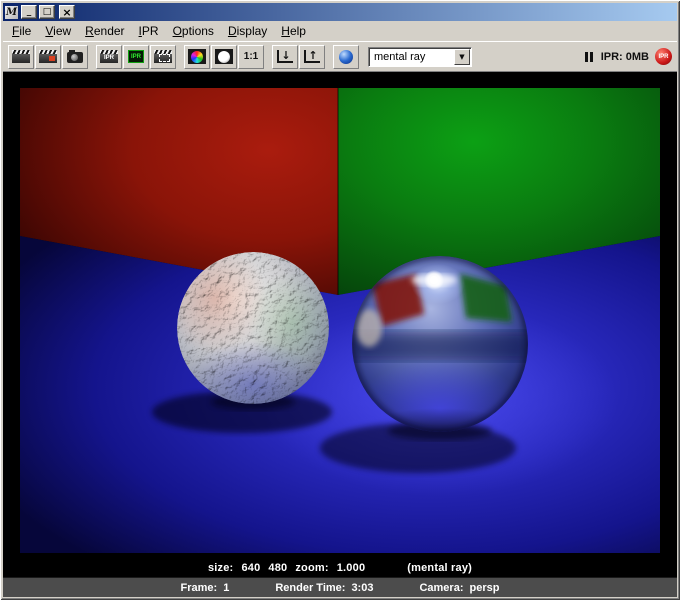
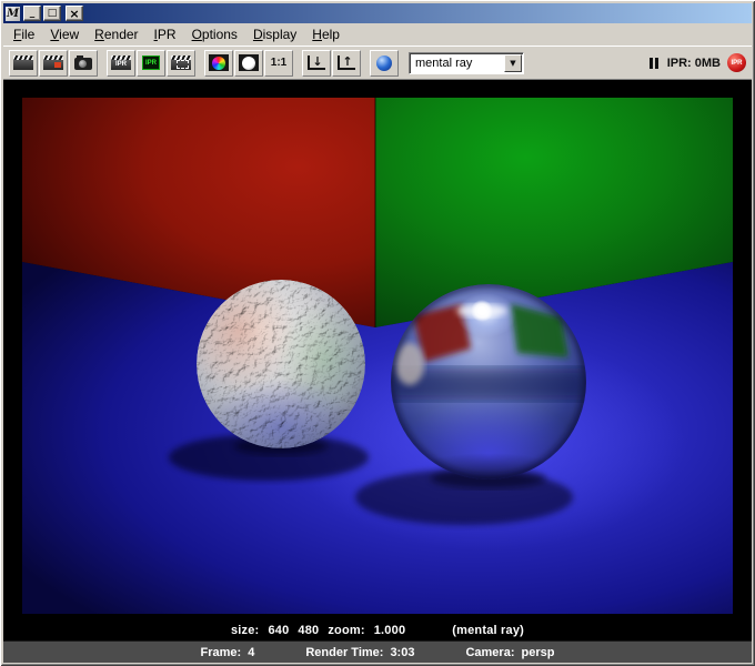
  M
  _
  □
  ×
  File
  View
  Render
  IPR
  Options
  Display
  Help
  1:1
  ↓
  ↑
  mental ray
  ▼
  IPR: 0MB
  size:
  640
  480
  zoom:
  1.000
  (mental ray)
  Frame:
- 1
+ 4
  Render Time:
  3:03
  Camera:
  persp
